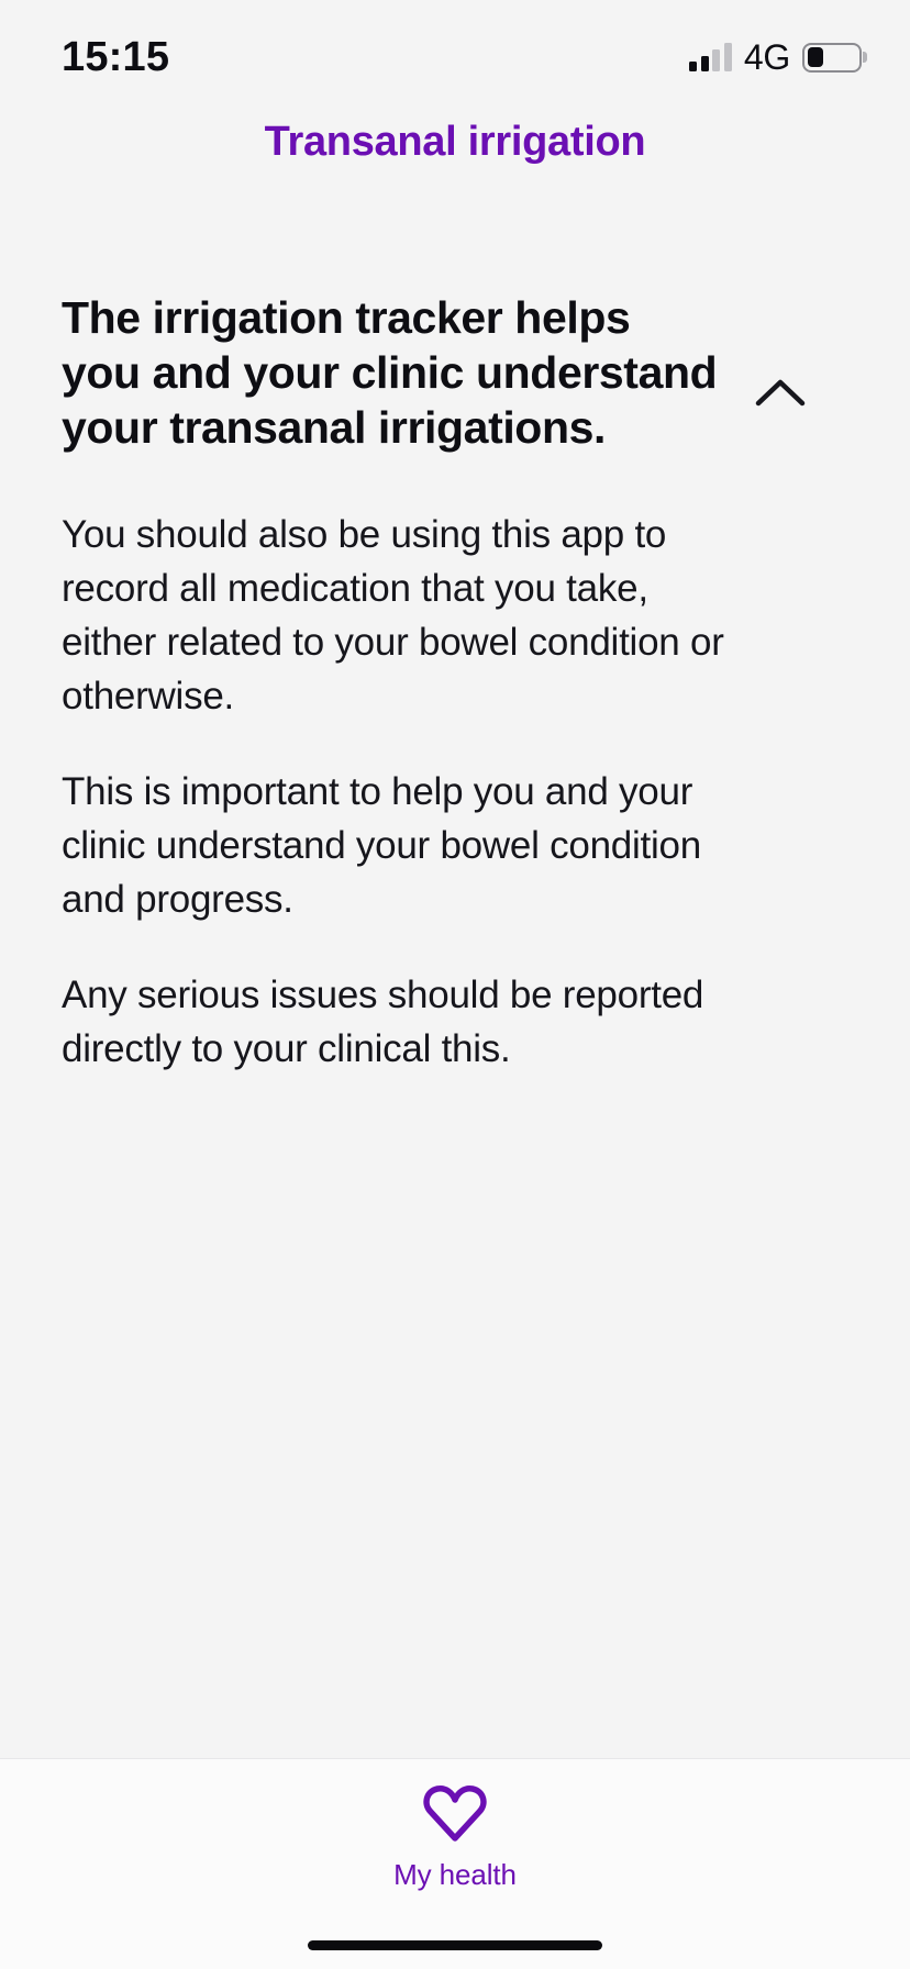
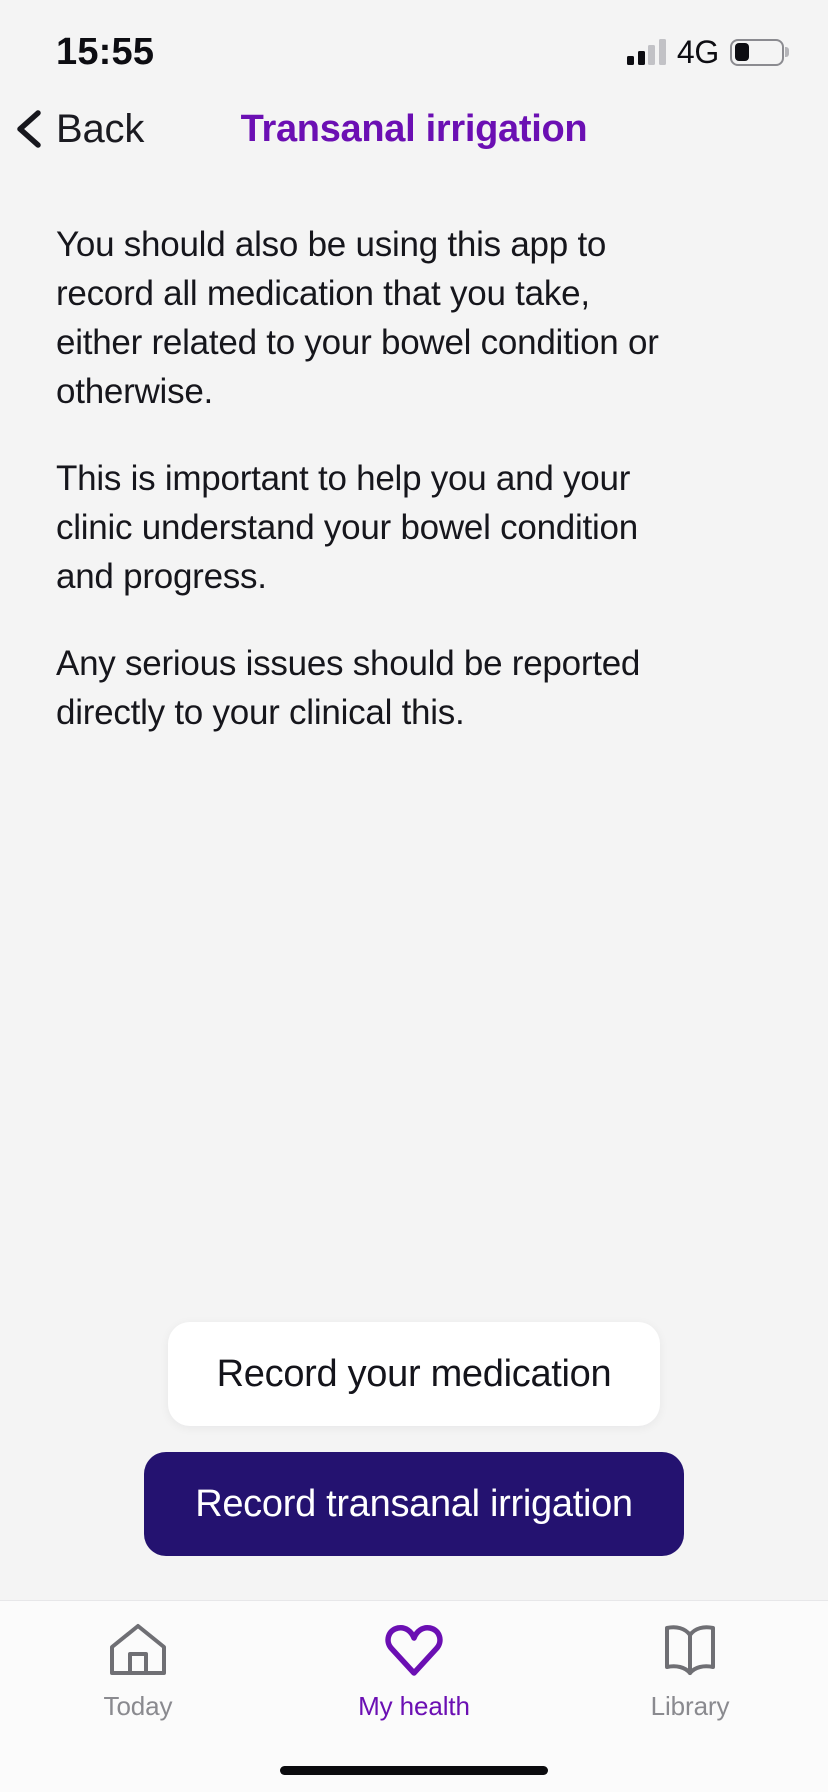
- 15:15
+ 15:55
  4G
+ Back
  Transanal irrigation
- The irrigation tracker helps you and your clinic understand your transanal irrigations.
  You should also be using this app to record all medication that you take, either related to your bowel condition or otherwise.
  This is important to help you and your clinic understand your bowel condition and progress.
  Any serious issues should be reported directly to your clinical this.
+ Record your medication
+ Record transanal irrigation
+ Today
  My health
+ Library
